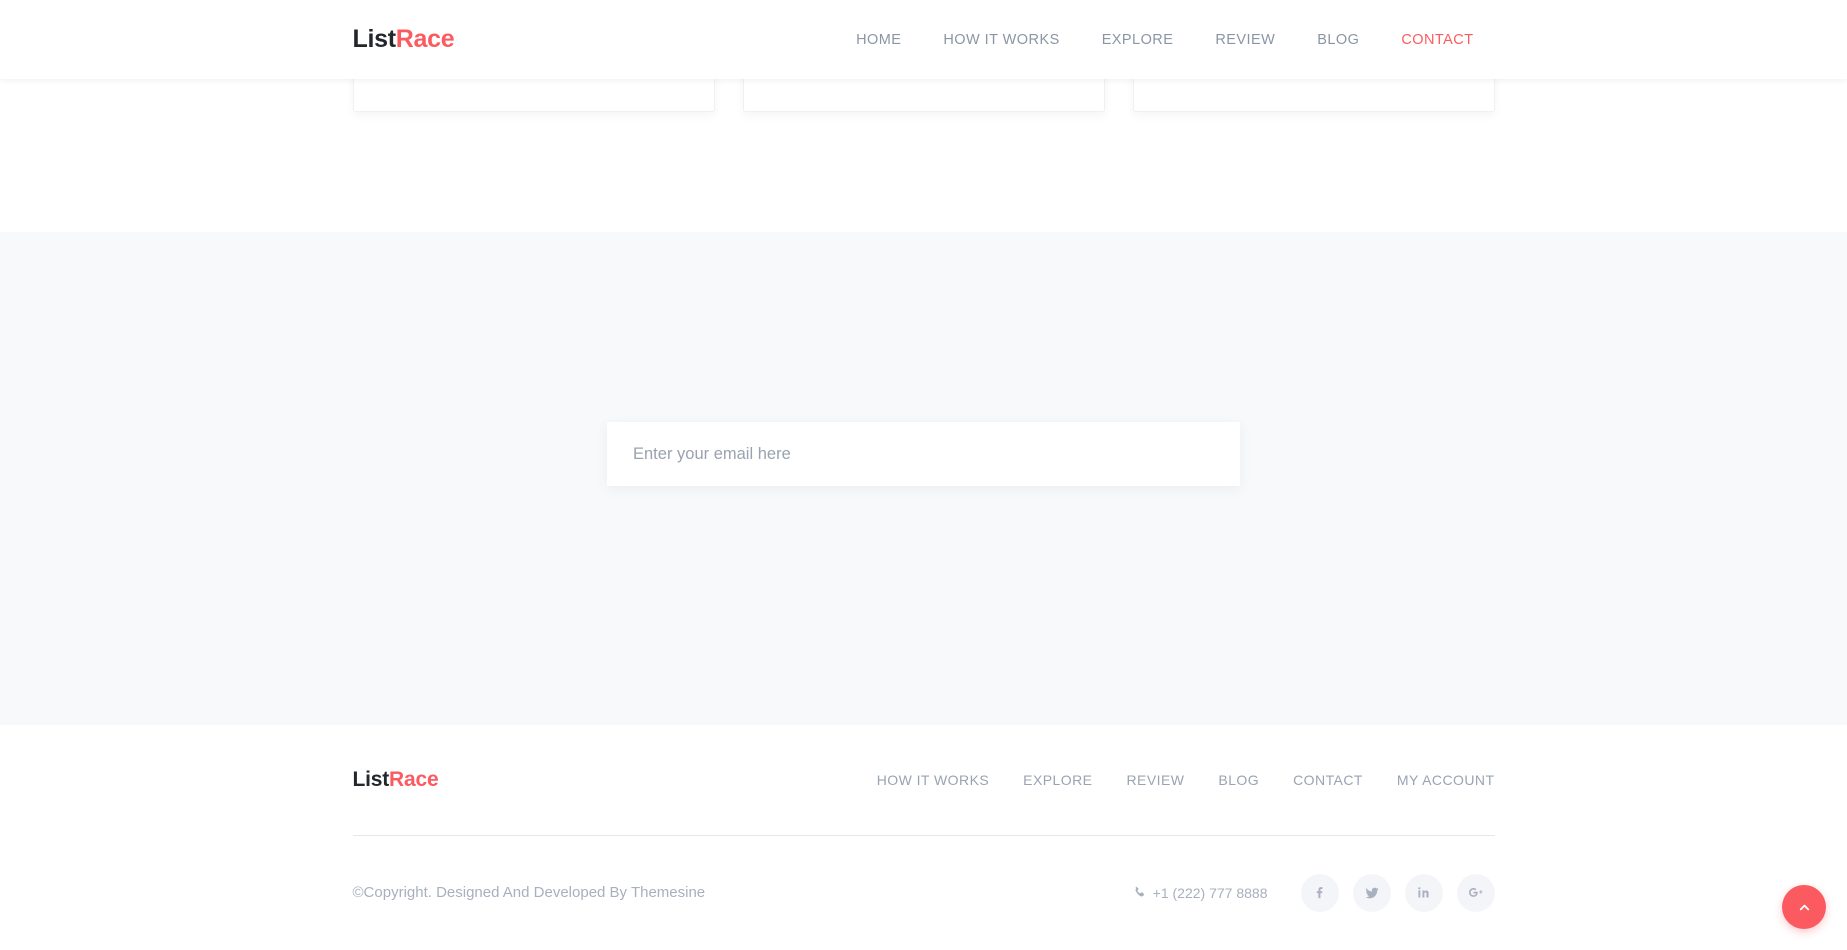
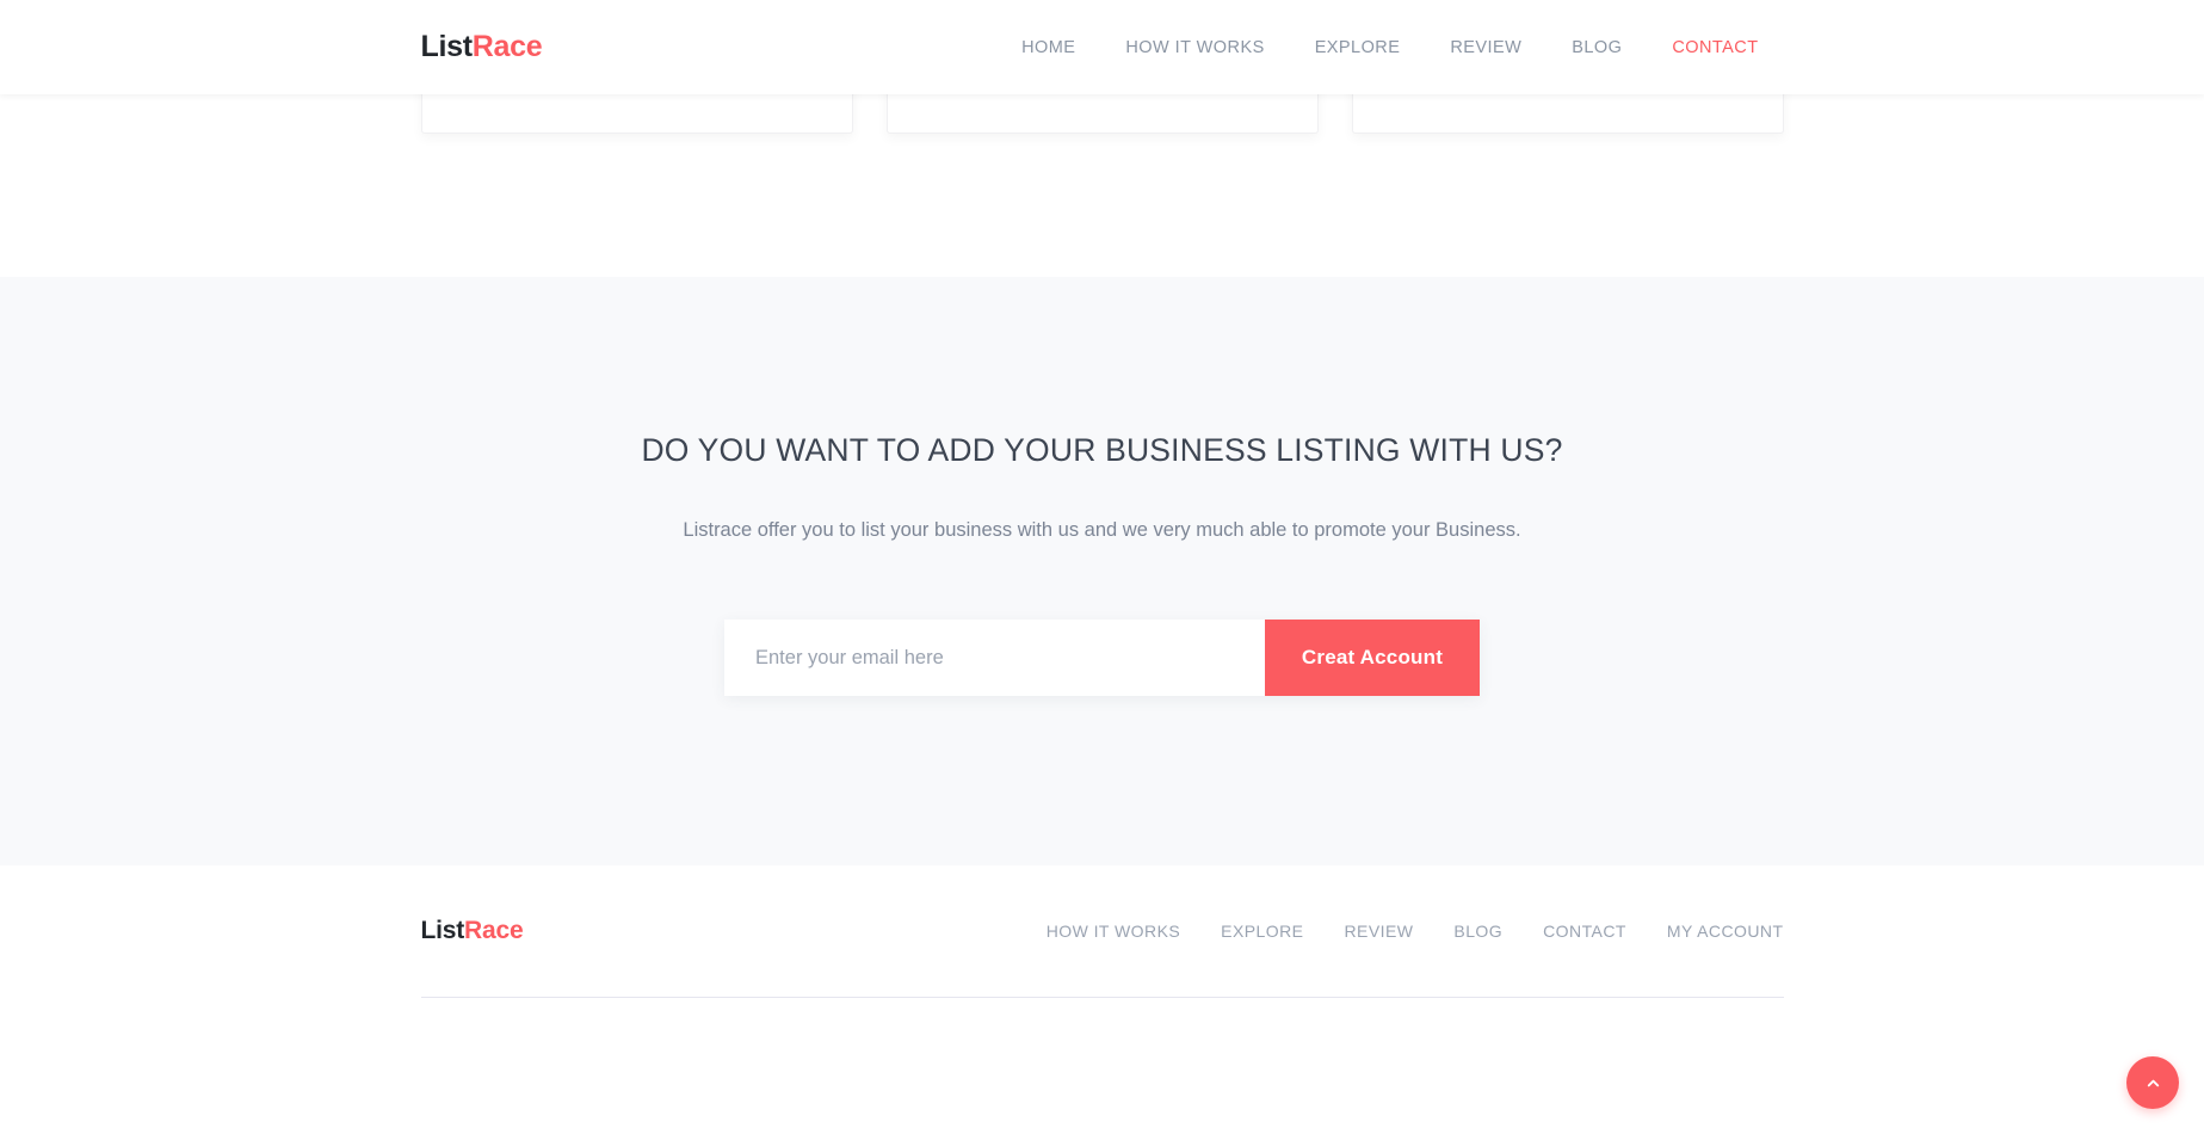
  List
  Race
  HOME
  HOW IT WORKS
  EXPLORE
  REVIEW
  BLOG
  CONTACT
+ DO YOU WANT TO ADD YOUR BUSINESS LISTING WITH US?
+ Listrace offer you to list your business with us and we very much able to promote your Business.
  Enter your email here
+ Creat Account
  ListRace
  HOW IT WORKS
  EXPLORE
  REVIEW
  BLOG
  CONTACT
  MY ACCOUNT
- ©Copyright. Designed And Developed By Themesine
- +1 (222) 777 8888
